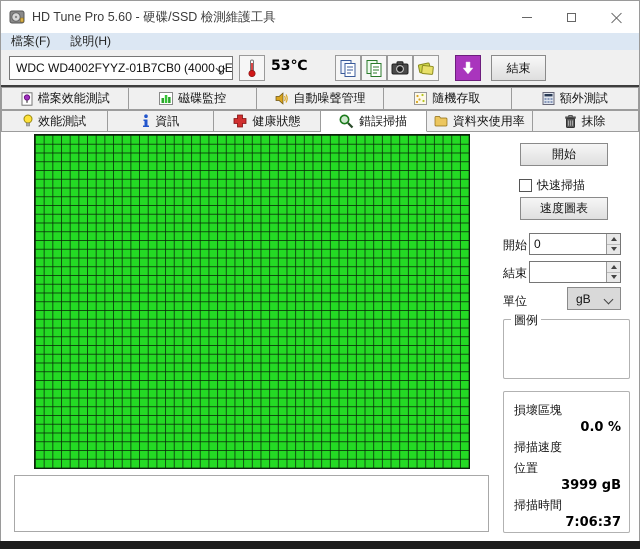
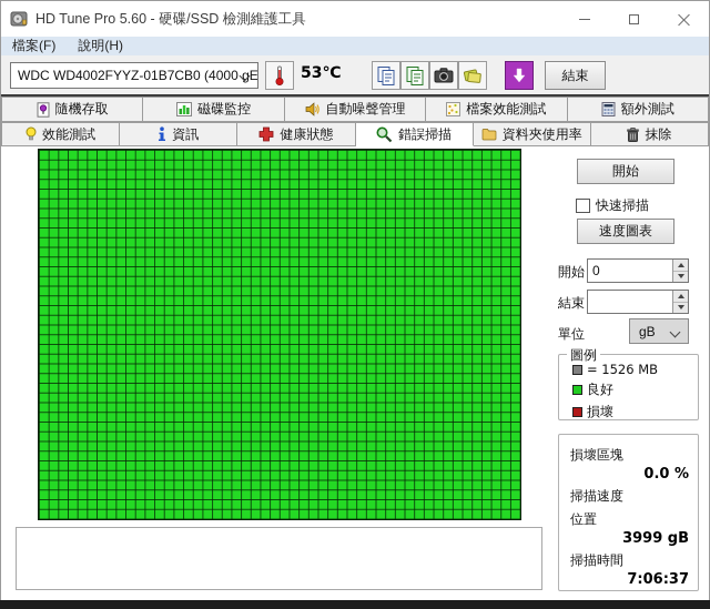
  HD Tune Pro 5.60 - 硬碟/SSD 檢測維護工具
  檔案(F)
  說明(H)
  WDC WD4002FYYZ-01B7CB0 (4000 gE
  53℃
  結束
- 檔案效能測試
+ 隨機存取
  磁碟監控
  自動噪聲管理
- 隨機存取
+ 檔案效能測試
  額外測試
  效能測試
  資訊
  健康狀態
  錯誤掃描
  資料夾使用率
  抹除
  開始
  快速掃描
  速度圖表
  開始
  0
  結束
  單位
  gB
  圖例
+ = 1526 MB
+ 良好
+ 損壞
  損壞區塊
  0.0 %
  掃描速度
  位置
  3999 gB
  掃描時間
  7:06:37
